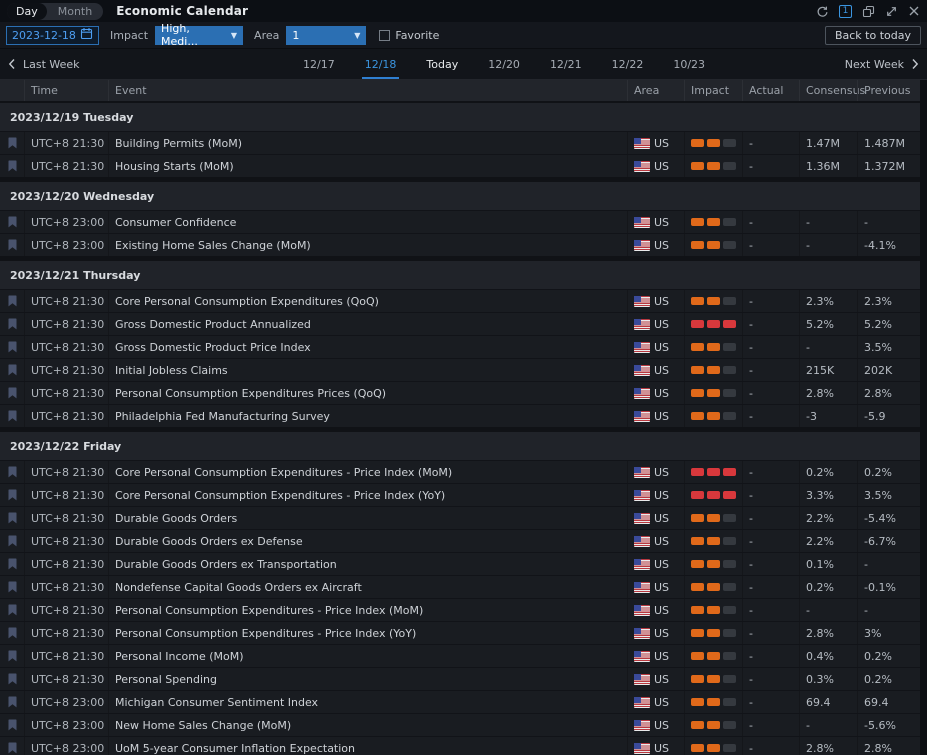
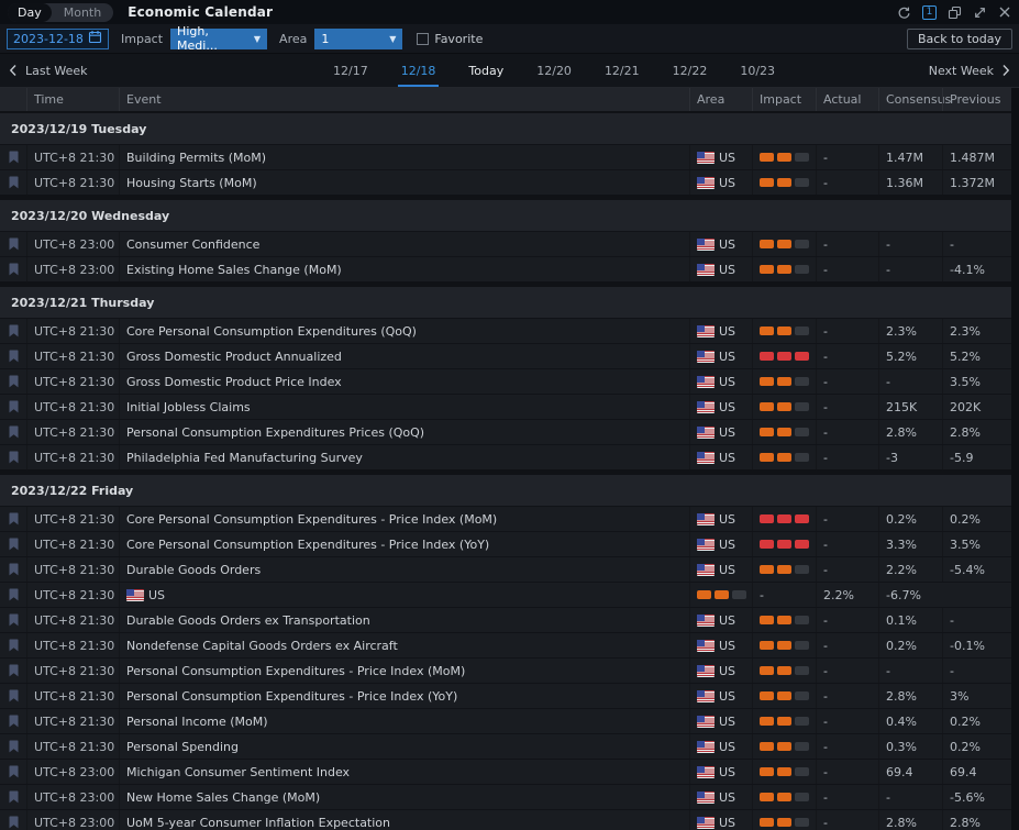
  Day
  Month
  Economic Calendar
  1
  2023-12-18
  Impact
  High, Medi...
  ▼
  Area
  1
  ▼
  Favorite
  Back to today
  Last Week
  12/17
  12/18
  Today
  12/20
  12/21
  12/22
  10/23
  Next Week
  Time
  Event
  Area
  Impact
  Actual
  Consensu
  Previous
  2023/12/19 Tuesday
  UTC+8 21:30
  Building Permits (MoM)
  US
  -
  1.47M
  1.487M
  UTC+8 21:30
  Housing Starts (MoM)
  US
  -
  1.36M
  1.372M
  2023/12/20 Wednesday
  UTC+8 23:00
  Consumer Confidence
  US
  -
  -
  -
  UTC+8 23:00
  Existing Home Sales Change (MoM)
  US
  -
  -
  -4.1%
  2023/12/21 Thursday
  UTC+8 21:30
  Core Personal Consumption Expenditures (QoQ)
  US
  -
  2.3%
  2.3%
  UTC+8 21:30
  Gross Domestic Product Annualized
  US
  -
  5.2%
  5.2%
  UTC+8 21:30
  Gross Domestic Product Price Index
  US
  -
  -
  3.5%
  UTC+8 21:30
  Initial Jobless Claims
  US
  -
  215K
  202K
  UTC+8 21:30
  Personal Consumption Expenditures Prices (QoQ)
  US
  -
  2.8%
  2.8%
  UTC+8 21:30
  Philadelphia Fed Manufacturing Survey
  US
  -
  -3
  -5.9
  2023/12/22 Friday
  UTC+8 21:30
  Core Personal Consumption Expenditures - Price Index (MoM)
  US
  -
  0.2%
  0.2%
  UTC+8 21:30
  Core Personal Consumption Expenditures - Price Index (YoY)
  US
  -
  3.3%
  3.5%
  UTC+8 21:30
  Durable Goods Orders
  US
  -
  2.2%
  -5.4%
  UTC+8 21:30
- Durable Goods Orders ex Defense
  US
  -
  2.2%
  -6.7%
  UTC+8 21:30
  Durable Goods Orders ex Transportation
  US
  -
  0.1%
  -
  UTC+8 21:30
  Nondefense Capital Goods Orders ex Aircraft
  US
  -
  0.2%
  -0.1%
  UTC+8 21:30
  Personal Consumption Expenditures - Price Index (MoM)
  US
  -
  -
  -
  UTC+8 21:30
  Personal Consumption Expenditures - Price Index (YoY)
  US
  -
  2.8%
  3%
  UTC+8 21:30
  Personal Income (MoM)
  US
  -
  0.4%
  0.2%
  UTC+8 21:30
  Personal Spending
  US
  -
  0.3%
  0.2%
  UTC+8 23:00
  Michigan Consumer Sentiment Index
  US
  -
  69.4
  69.4
  UTC+8 23:00
  New Home Sales Change (MoM)
  US
  -
  -
  -5.6%
  UTC+8 23:00
  UoM 5-year Consumer Inflation Expectation
  US
  -
  2.8%
  2.8%
